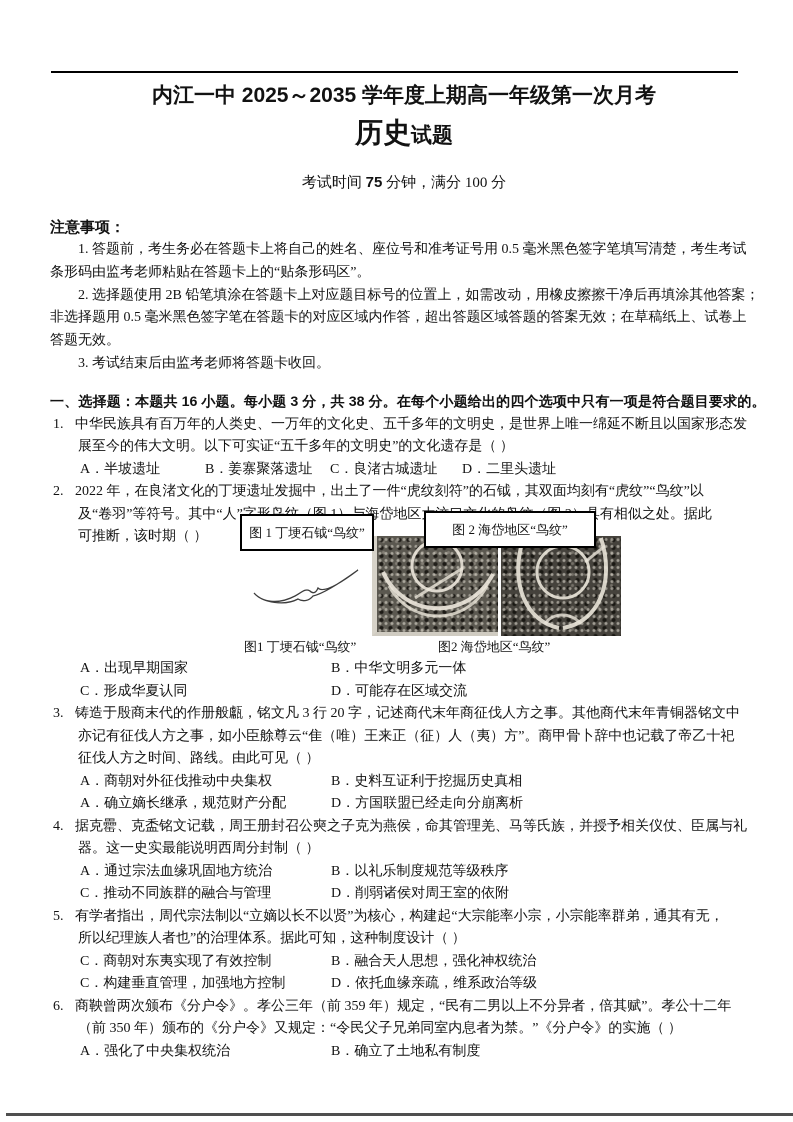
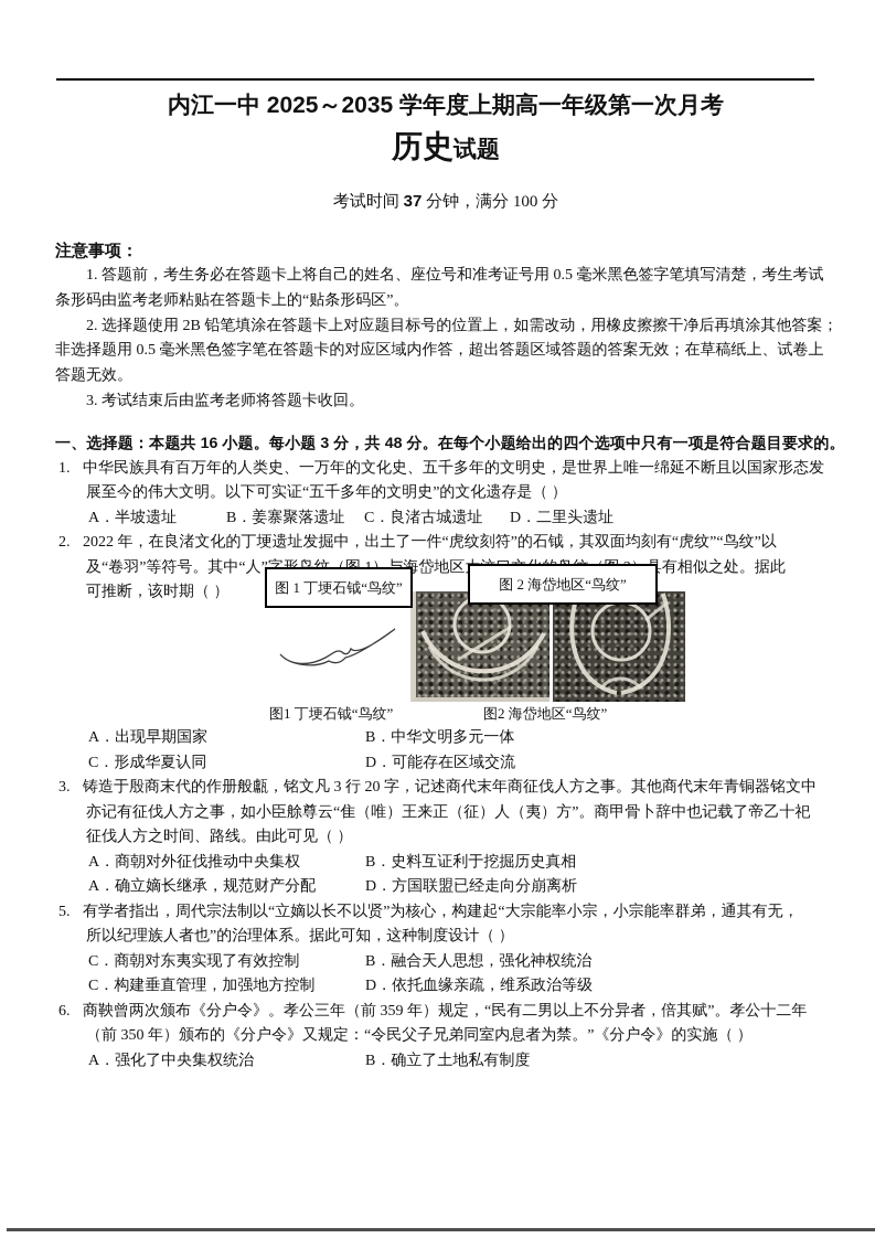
  内江一中 2025～2035 学年度上期高一年级第一次月考
  历史试题
- 考试时间 75 分钟，满分 100 分
+ 考试时间 37 分钟，满分 100 分
  注意事项：
  1. 答题前，考生务必在答题卡上将自己的姓名、座位号和准考证号用 0.5 毫米黑色签字笔填写清楚，考生考试
  条形码由监考老师粘贴在答题卡上的“贴条形码区”。
  2. 选择题使用 2B 铅笔填涂在答题卡上对应题目标号的位置上，如需改动，用橡皮擦擦干净后再填涂其他答案；
  非选择题用 0.5 毫米黑色签字笔在答题卡的对应区域内作答，超出答题区域答题的答案无效；在草稿纸上、试卷上
  答题无效。
  3. 考试结束后由监考老师将答题卡收回。
- 一、选择题：本题共 16 小题。每小题 3 分，共 38 分。在每个小题给出的四个选项中只有一项是符合题目要求的。
+ 一、选择题：本题共 16 小题。每小题 3 分，共 48 分。在每个小题给出的四个选项中只有一项是符合题目要求的。
  1.
  中华民族具有百万年的人类史、一万年的文化史、五千多年的文明史，是世界上唯一绵延不断且以国家形态发
  展至今的伟大文明。以下可实证“五千多年的文明史”的文化遗存是（ ）
  A．半坡遗址 B．姜寨聚落遗址 C．良渚古城遗址 D．二里头遗址
  2.
  2022 年，在良渚文化的丁埂遗址发掘中，出土了一件“虎纹刻符”的石钺，其双面均刻有“虎纹”“鸟纹”以
  可推断，该时期（ ）
  图 1 丁埂石钺“鸟纹”
  图 2 海岱地区“鸟纹”
  图1 丁埂石钺“鸟纹”
  图2 海岱地区“鸟纹”
  A．出现早期国家 B．中华文明多元一体
  C．形成华夏认同 D．可能存在区域交流
  3.
  铸造于殷商末代的作册般甗，铭文凡 3 行 20 字，记述商代末年商征伐人方之事。其他商代末年青铜器铭文中
  亦记有征伐人方之事，如小臣艅尊云“隹（唯）王来正（征）人（夷）方”。商甲骨卜辞中也记载了帝乙十祀
  征伐人方之时间、路线。由此可见（ ）
  A．商朝对外征伐推动中央集权 B．史料互证利于挖掘历史真相
  A．确立嫡长继承，规范财产分配 D．方国联盟已经走向分崩离析
- 4.
- 据克罍、克盉铭文记载，周王册封召公奭之子克为燕侯，命其管理羌、马等氏族，并授予相关仪仗、臣属与礼
- 器。这一史实最能说明西周分封制（ ）
- A．通过宗法血缘巩固地方统治 B．以礼乐制度规范等级秩序
- C．推动不同族群的融合与管理 D．削弱诸侯对周王室的依附
  5.
  有学者指出，周代宗法制以“立嫡以长不以贤”为核心，构建起“大宗能率小宗，小宗能率群弟，通其有无，
  所以纪理族人者也”的治理体系。据此可知，这种制度设计（ ）
  C．商朝对东夷实现了有效控制 B．融合天人思想，强化神权统治
  C．构建垂直管理，加强地方控制 D．依托血缘亲疏，维系政治等级
  6.
  商鞅曾两次颁布《分户令》。孝公三年（前 359 年）规定，“民有二男以上不分异者，倍其赋”。孝公十二年
  （前 350 年）颁布的《分户令》又规定：“令民父子兄弟同室内息者为禁。”《分户令》的实施（ ）
  A．强化了中央集权统治 B．确立了土地私有制度
